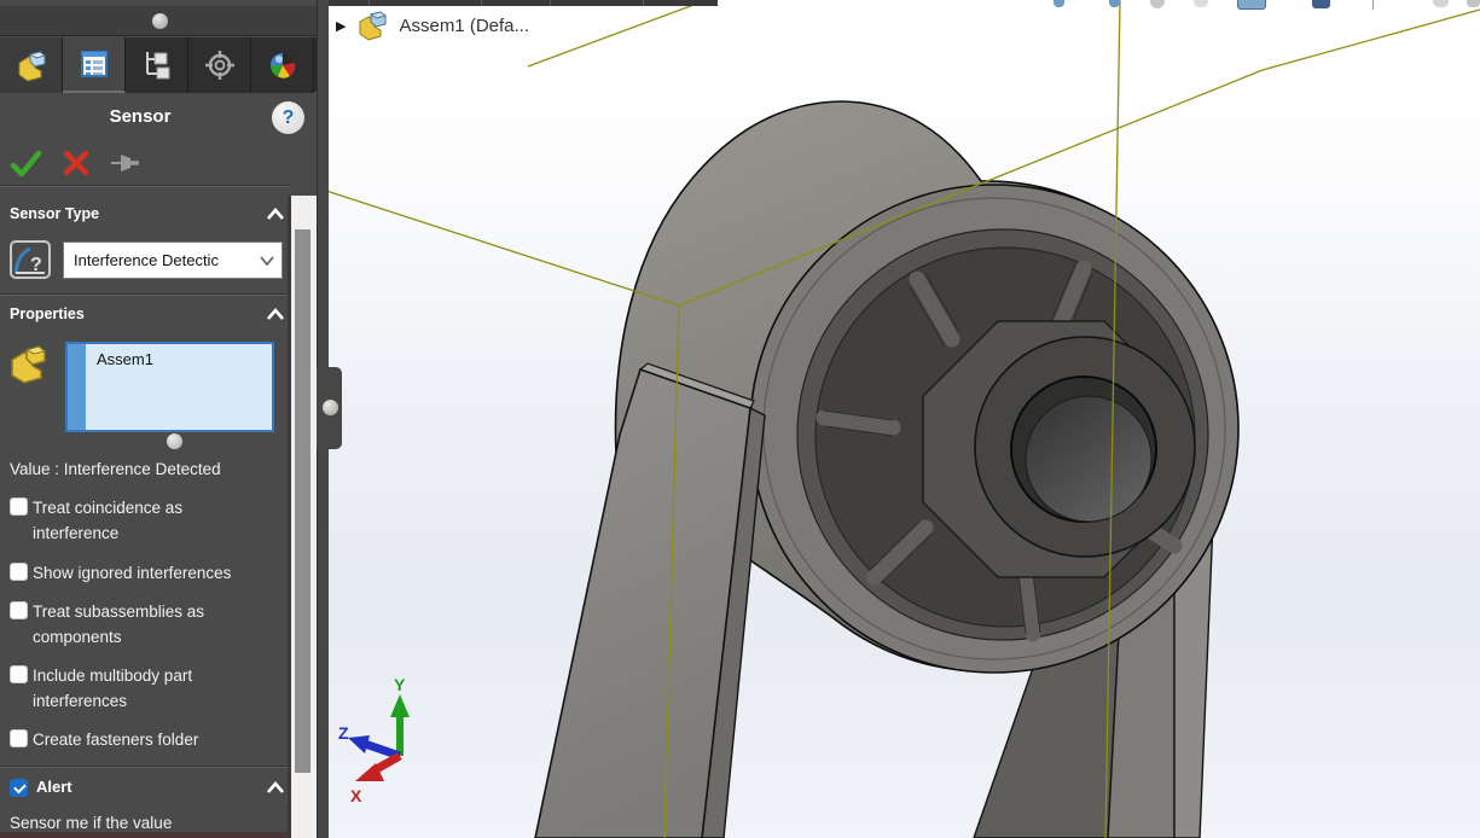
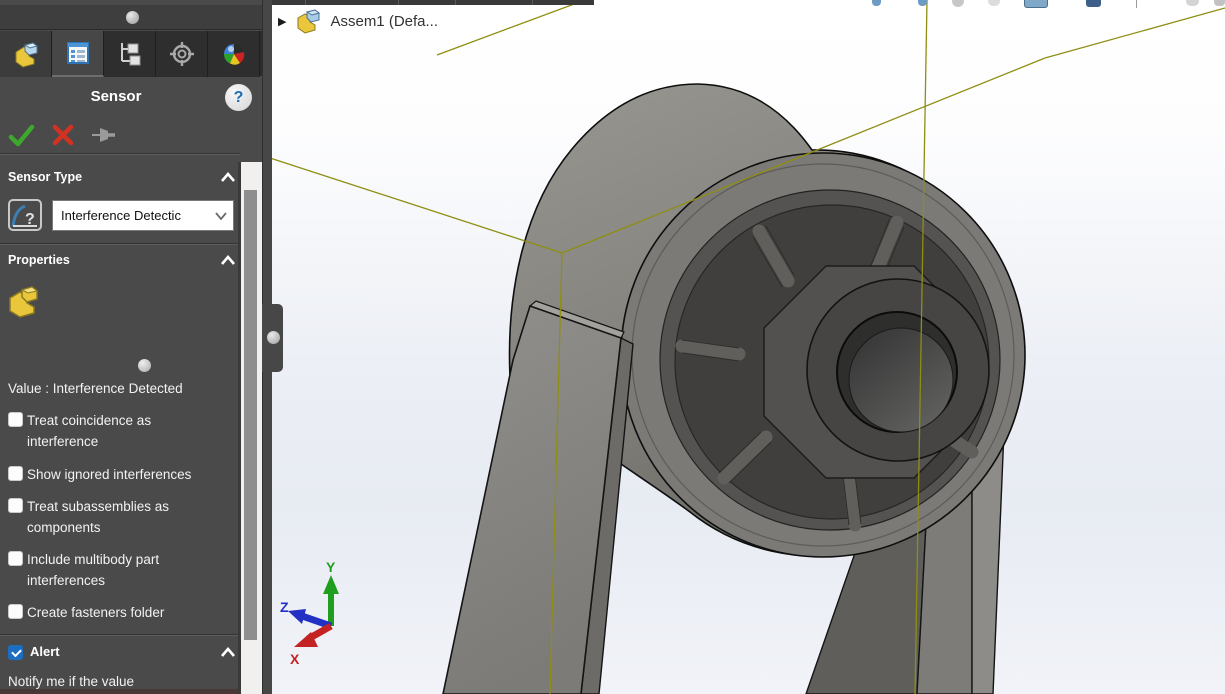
  Y
  Z
  X
  ▶
  Assem1 (Defa...
  Sensor
  ?
  Sensor Type
  ?
  Interference Detectic
  Properties
- Assem1
  Value : Interference Detected
  Treat coincidence as interference
  Show ignored interferences
  Treat subassemblies as components
  Include multibody part interferences
  Create fasteners folder
  Alert
- Sensor me if the value
+ Notify me if the value
